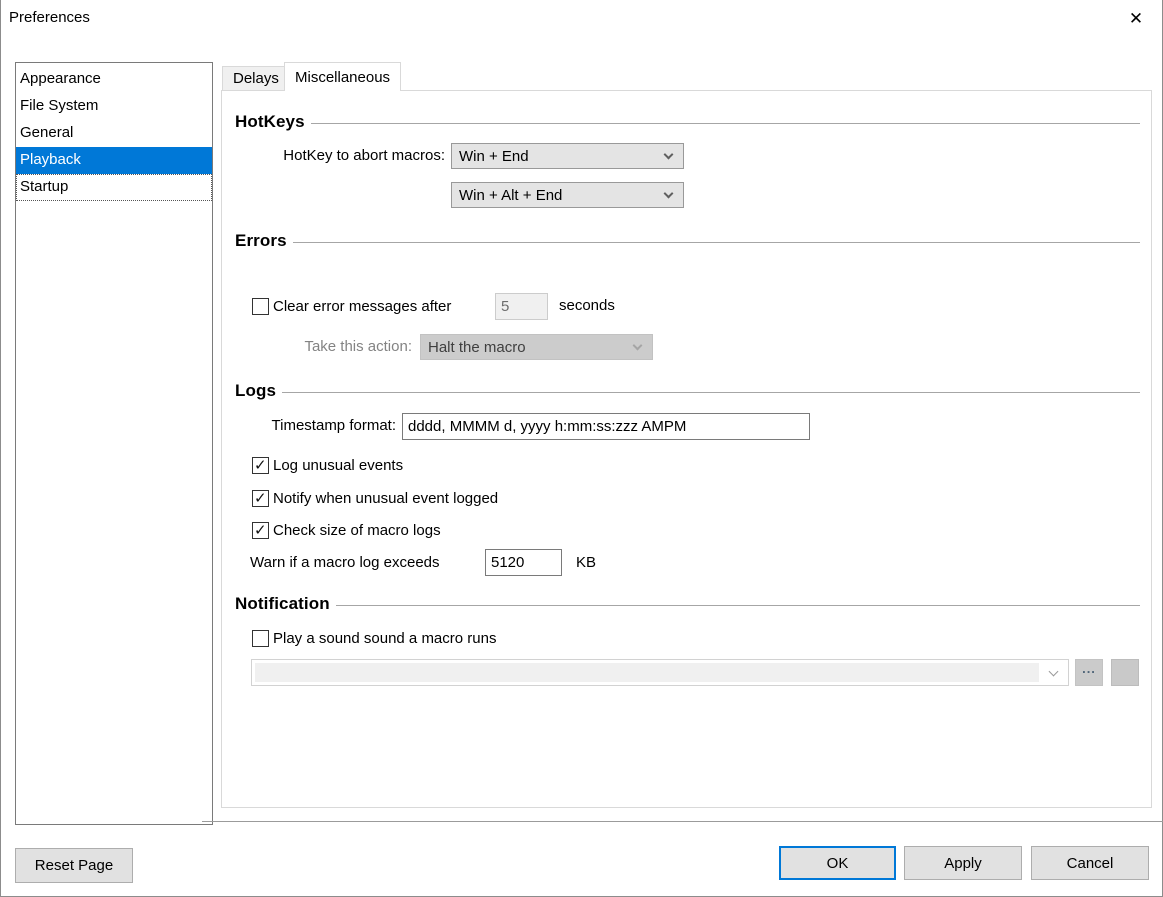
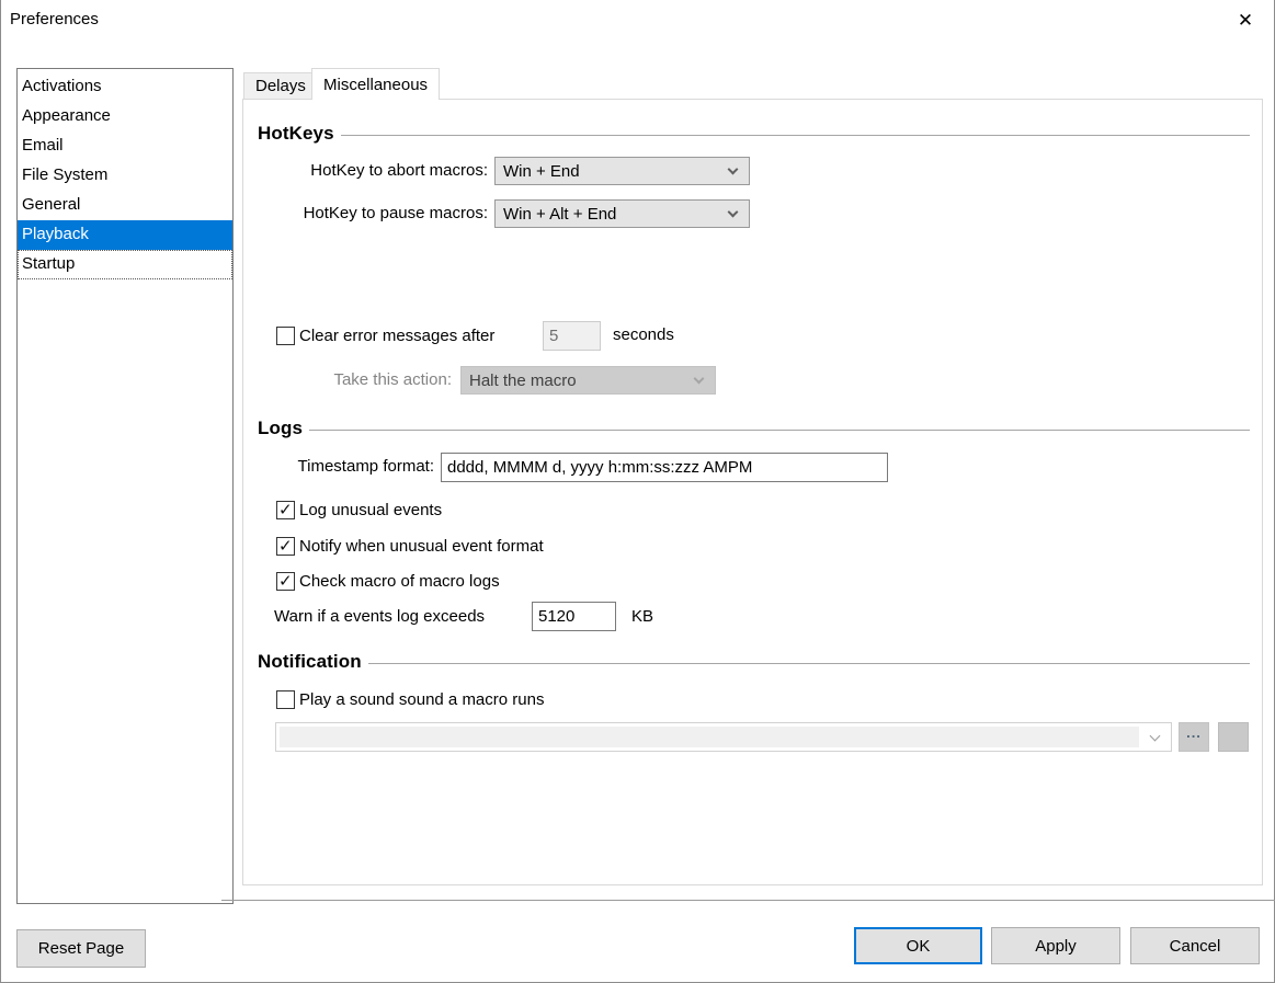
  Preferences
  ✕
+ Activations
  Appearance
+ Email
  File System
  General
  Playback
  Startup
  Delays
  Miscellaneous
  HotKeys
  HotKey to abort macros:
  Win + End
+ HotKey to pause macros:
  Win + Alt + End
- Errors
  Clear error messages after
  5
  seconds
  Take this action:
  Halt the macro
  Logs
  Timestamp format:
  dddd, MMMM d, yyyy h:mm:ss:zzz AMPM
  Log unusual events
- Notify when unusual event logged
+ Notify when unusual event format
- Check size of macro logs
+ Check macro of macro logs
- Warn if a macro log exceeds
+ Warn if a events log exceeds
  5120
  KB
  Notification
  Play a sound sound a macro runs
  ...
  Reset Page
  OK
  Apply
  Cancel
